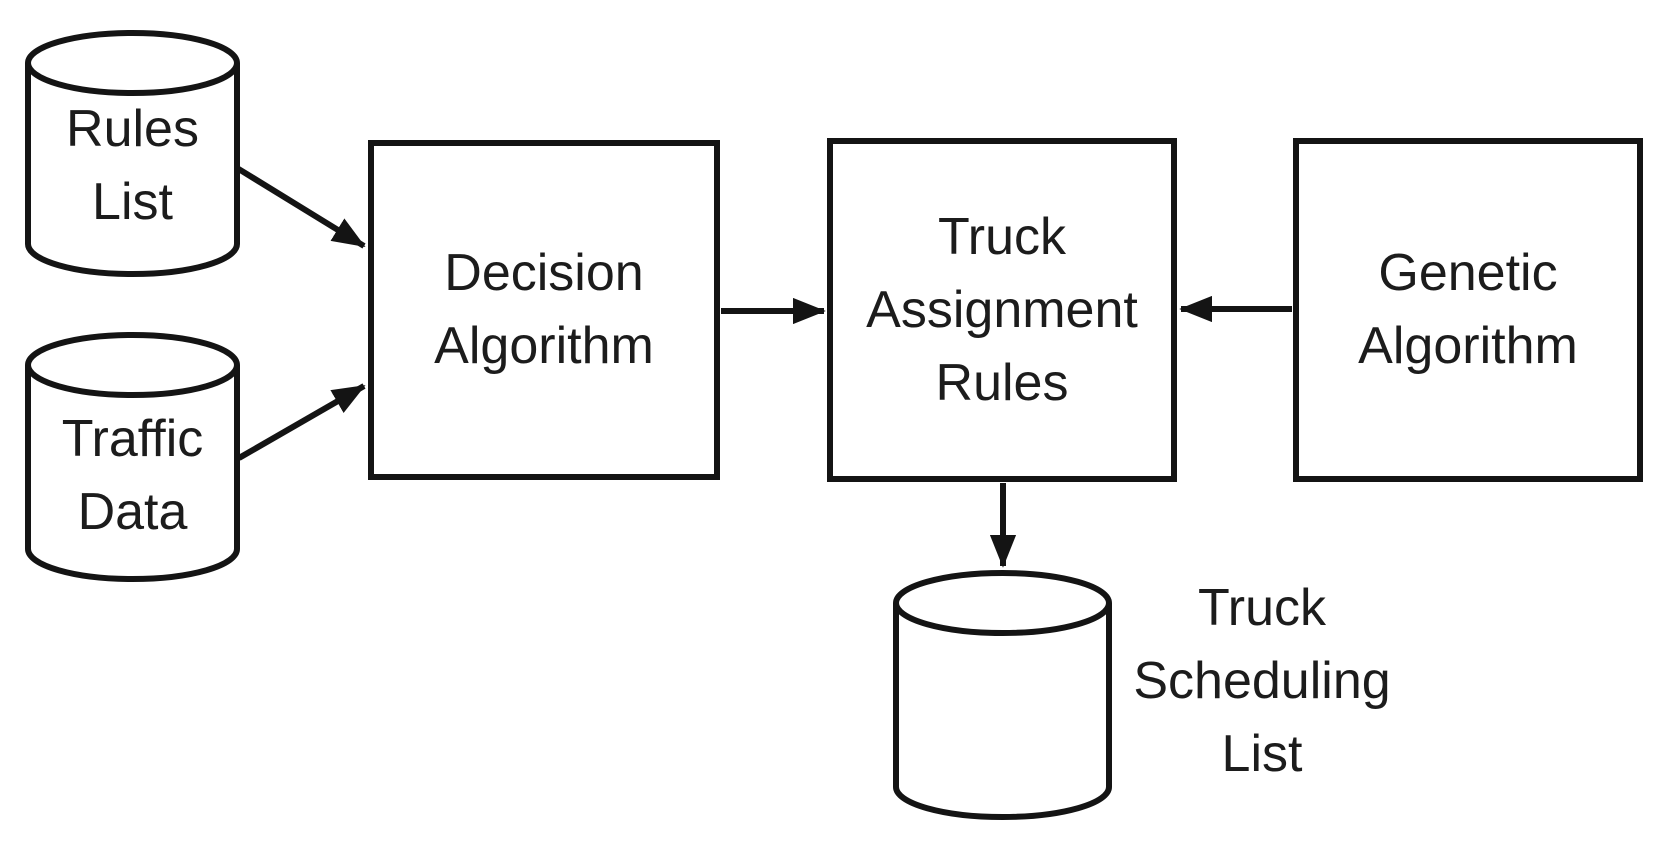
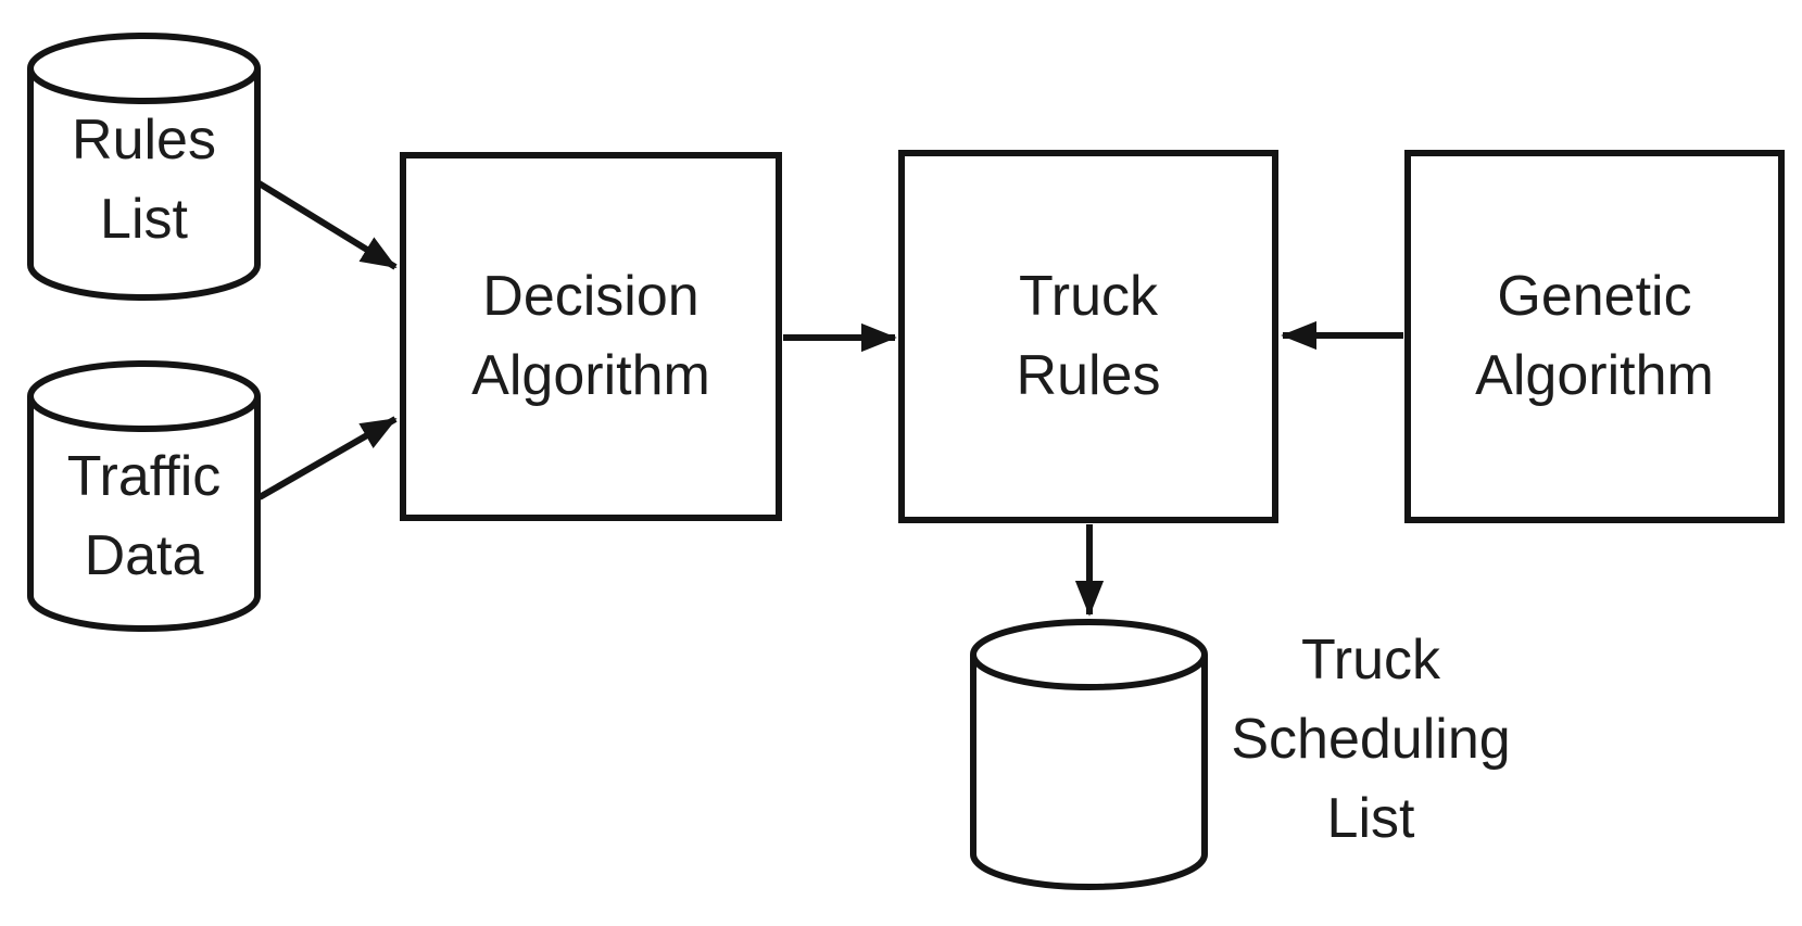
  Rules
  List
  Traffic
  Data
  Decision
  Algorithm
  Truck
- Assignment
  Rules
  Genetic
  Algorithm
  Truck
  Scheduling
  List
